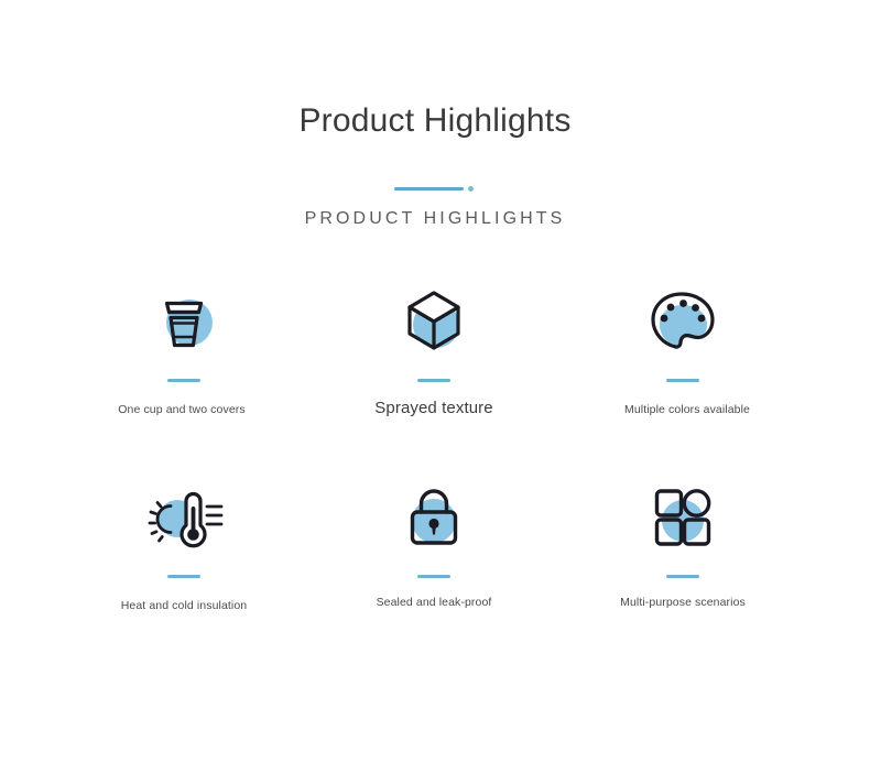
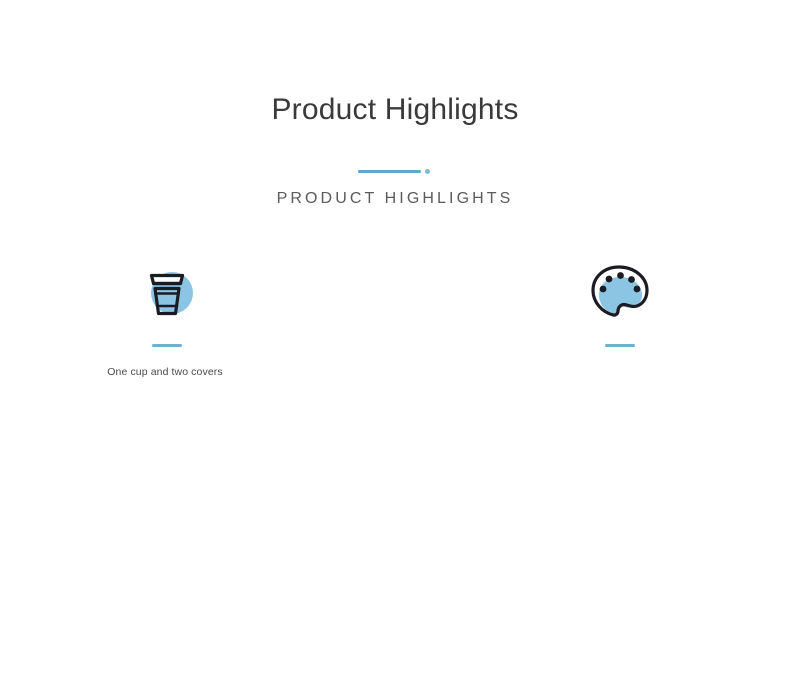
  Product Highlights
  PRODUCT HIGHLIGHTS
  One cup and two covers
- Sprayed texture
- Multiple colors available
- Heat and cold insulation
- Sealed and leak-proof
- Multi-purpose scenarios
